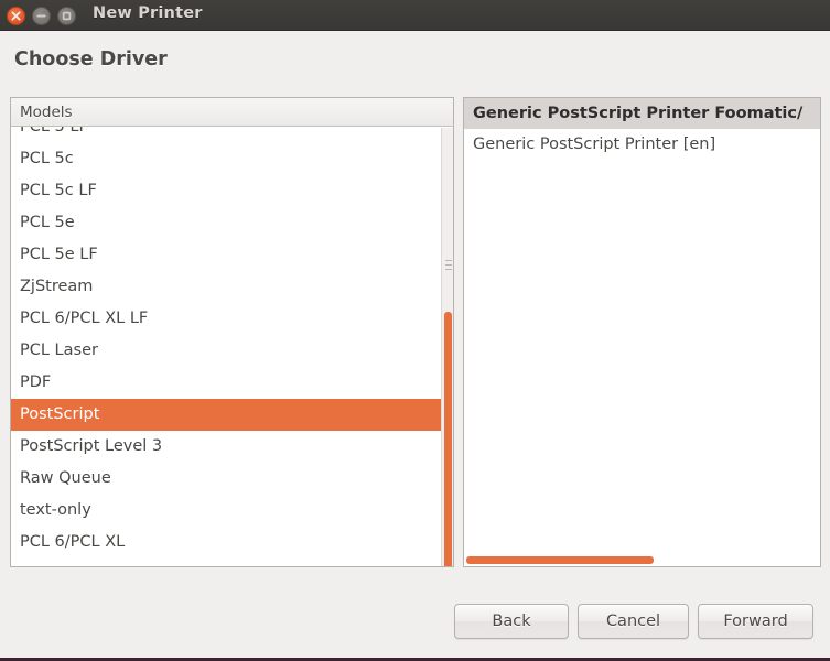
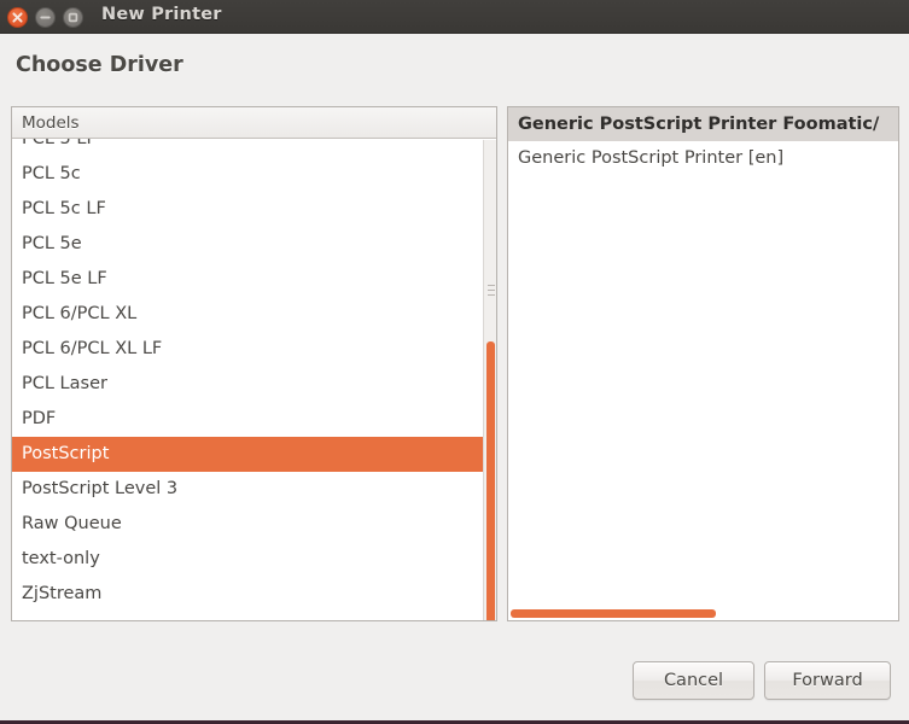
  New Printer
  Choose Driver
  Models
  PCL 5 LF
  PCL 5c
  PCL 5c LF
  PCL 5e
  PCL 5e LF
- ZjStream
+ PCL 6/PCL XL
  PCL 6/PCL XL LF
  PCL Laser
  PDF
  PostScript
  PostScript Level 3
  Raw Queue
  text-only
- PCL 6/PCL XL
+ ZjStream
  Generic PostScript Printer Foomatic/
  Generic PostScript Printer [en]
- Back
  Cancel
  Forward
